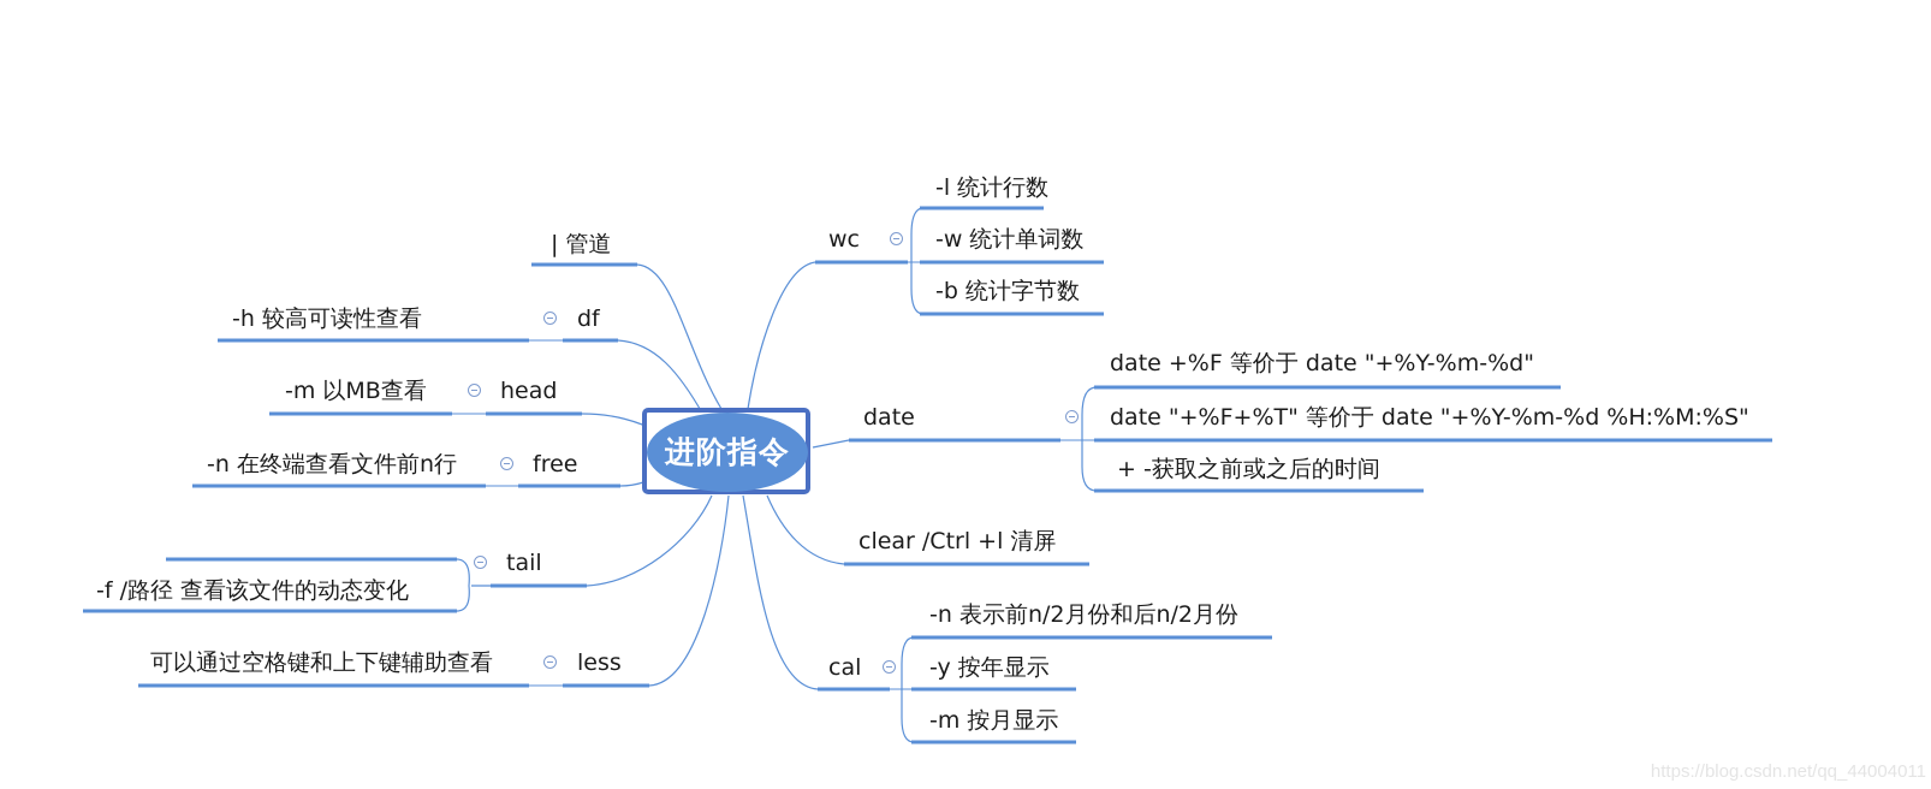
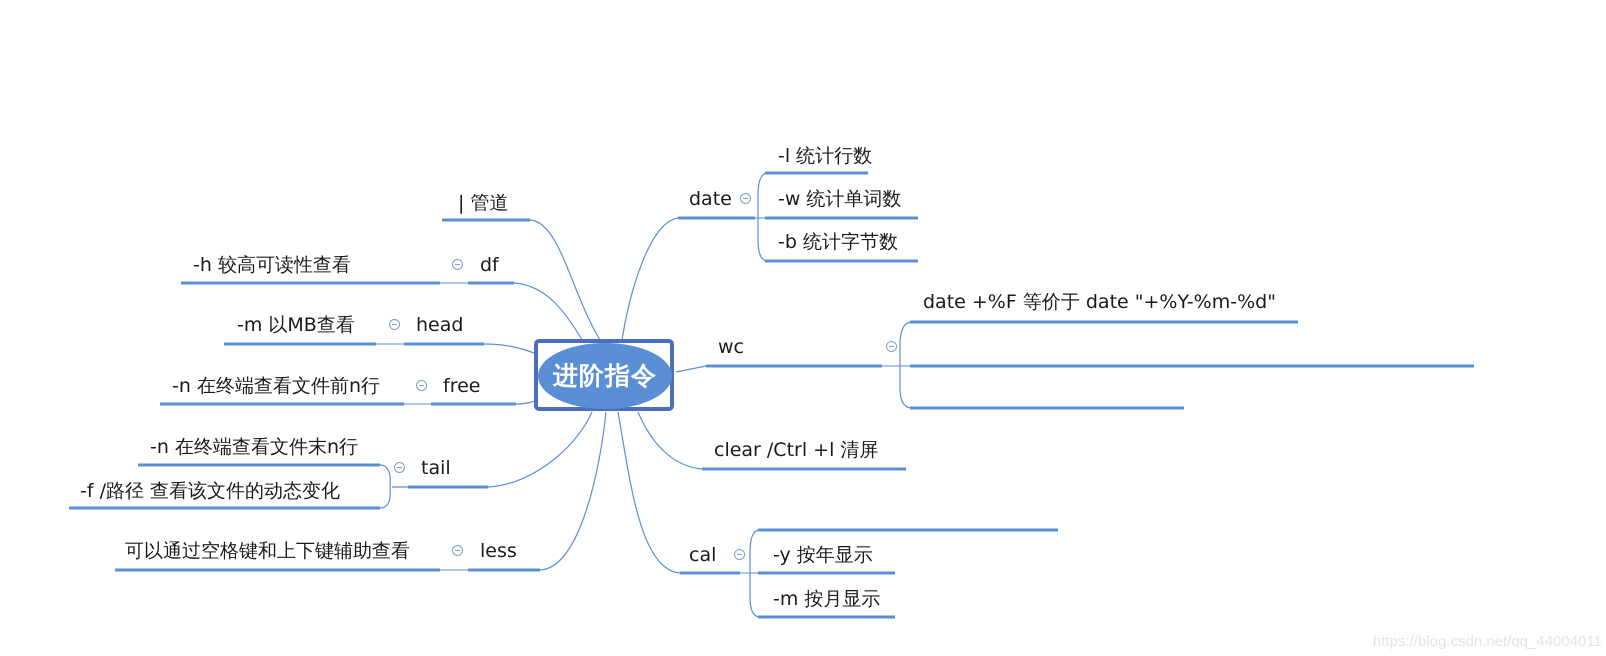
  进阶指令
  | 管道
  df
  -h 较高可读性查看
  head
  -m 以MB查看
  free
  -n 在终端查看文件前n行
  tail
+ -n 在终端查看文件末n行
  -f /路径 查看该文件的动态变化
  less
  可以通过空格键和上下键辅助查看
- wc
+ date
  -l 统计行数
  -w 统计单词数
  -b 统计字节数
- date
+ wc
  date +%F 等价于 date "+%Y-%m-%d"
- date "+%F+%T" 等价于 date "+%Y-%m-%d %H:%M:%S"
- + -获取之前或之后的时间
  clear /Ctrl +l 清屏
  cal
- -n 表示前n/2月份和后n/2月份
  -y 按年显示
  -m 按月显示
  https://blog.csdn.net/qq_44004011
